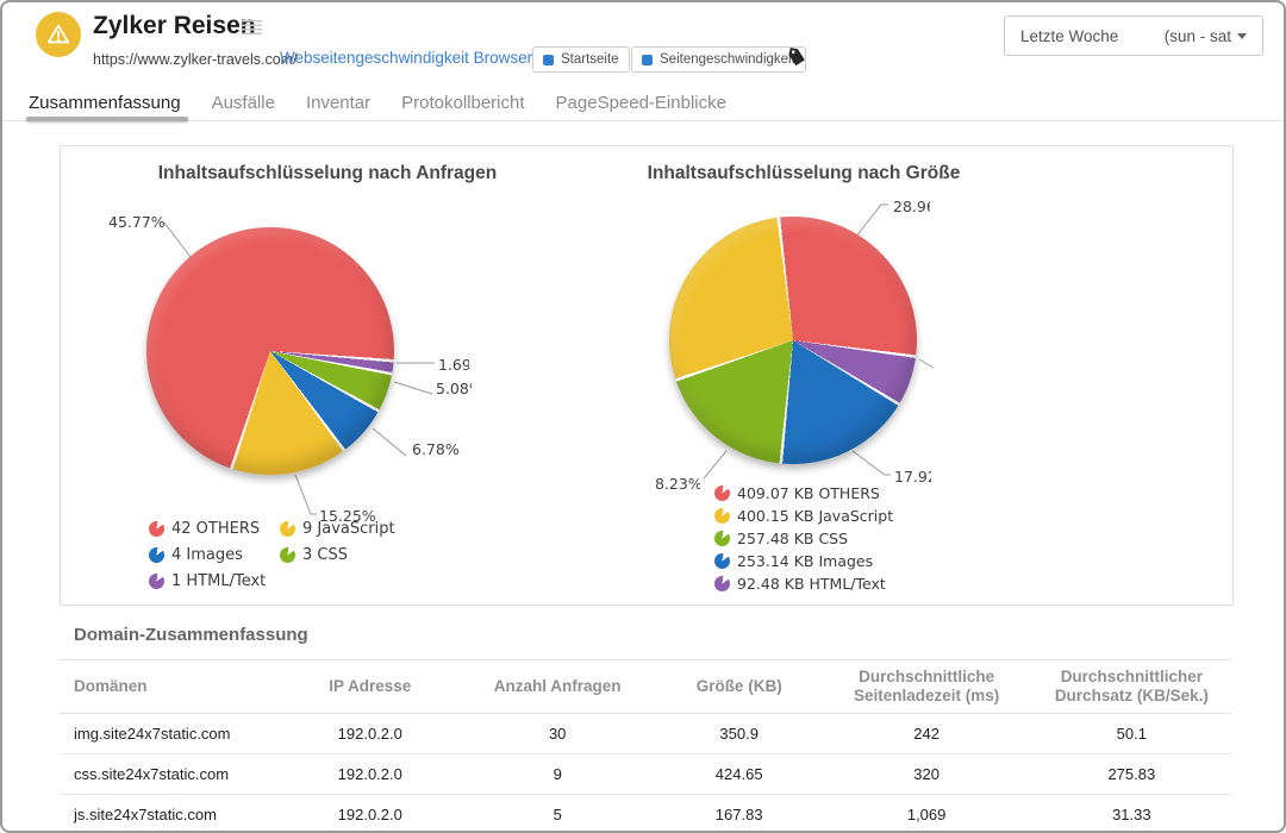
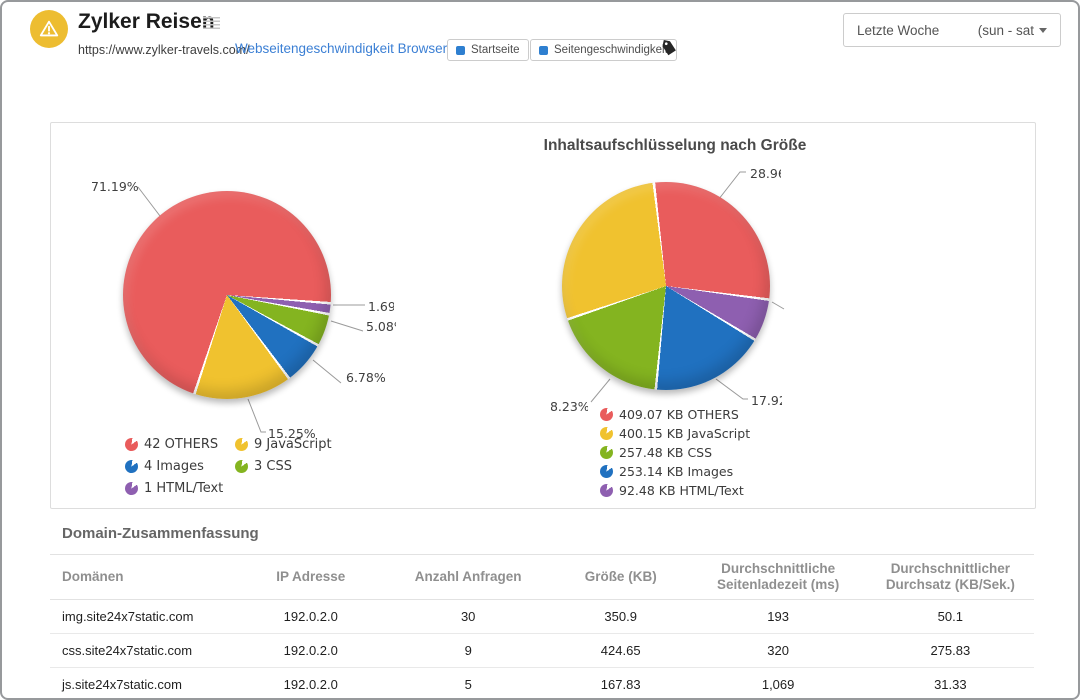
  Zylker Reise
  https://www.zylker-travels.com/
  Webseitengeschwindigkeit Browser
  Startseite
  Seitengeschwindigkei
  Letzte Woche
  (sun - sat
- Zusammenfassung
- Ausfälle
- Inventar
- Protokollbericht
- PageSpeed-Einblicke
- Inhaltsaufschlüsselung nach Anfragen
  Inhaltsaufschlüsselung nach Größe
- 45.77%
+ 71.19%
  1.69
  5.08
  6.78%
  15.25%
  8.23%
  42 OTHERS
  9 JavaScript
  4 Images
  3 CSS
  1 HTML/Text
  409.07 KB OTHERS
  400.15 KB JavaScript
  257.48 KB CSS
  253.14 KB Images
  92.48 KB HTML/Text
  Domain-Zusammenfassung
  Domänen	IP Adresse	Anzahl Anfragen	Größe (KB)	Durchschnittliche Seitenladezeit (ms)	Durchschnittlicher Durchsatz (KB/Sek.)
- img.site24x7static.com	192.0.2.0	30	350.9	242	50.1
+ img.site24x7static.com	192.0.2.0	30	350.9	193	50.1
  css.site24x7static.com	192.0.2.0	9	424.65	320	275.83
  js.site24x7static.com	192.0.2.0	5	167.83	1,069	31.33
